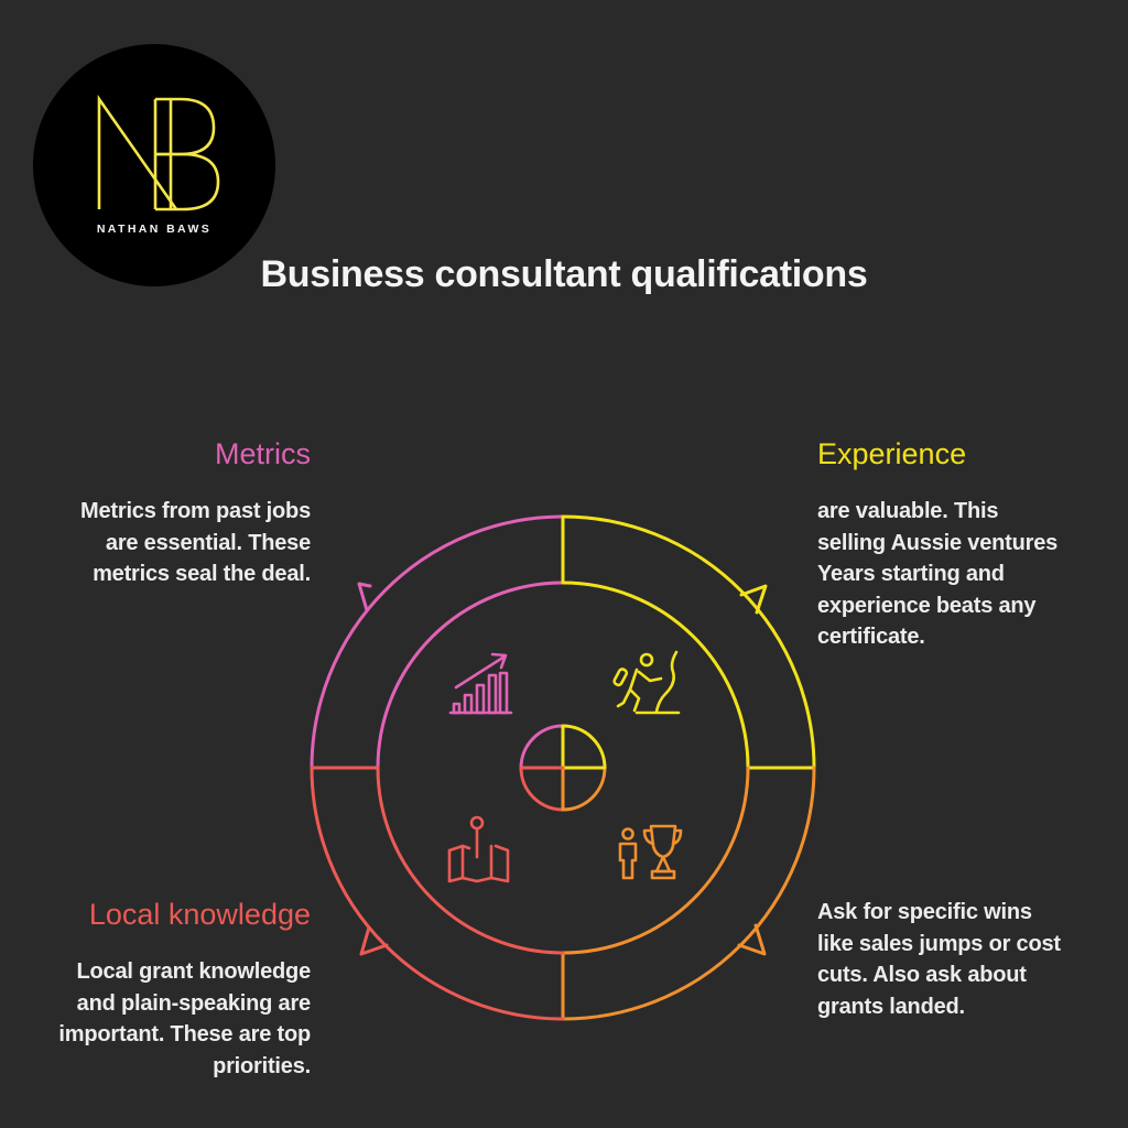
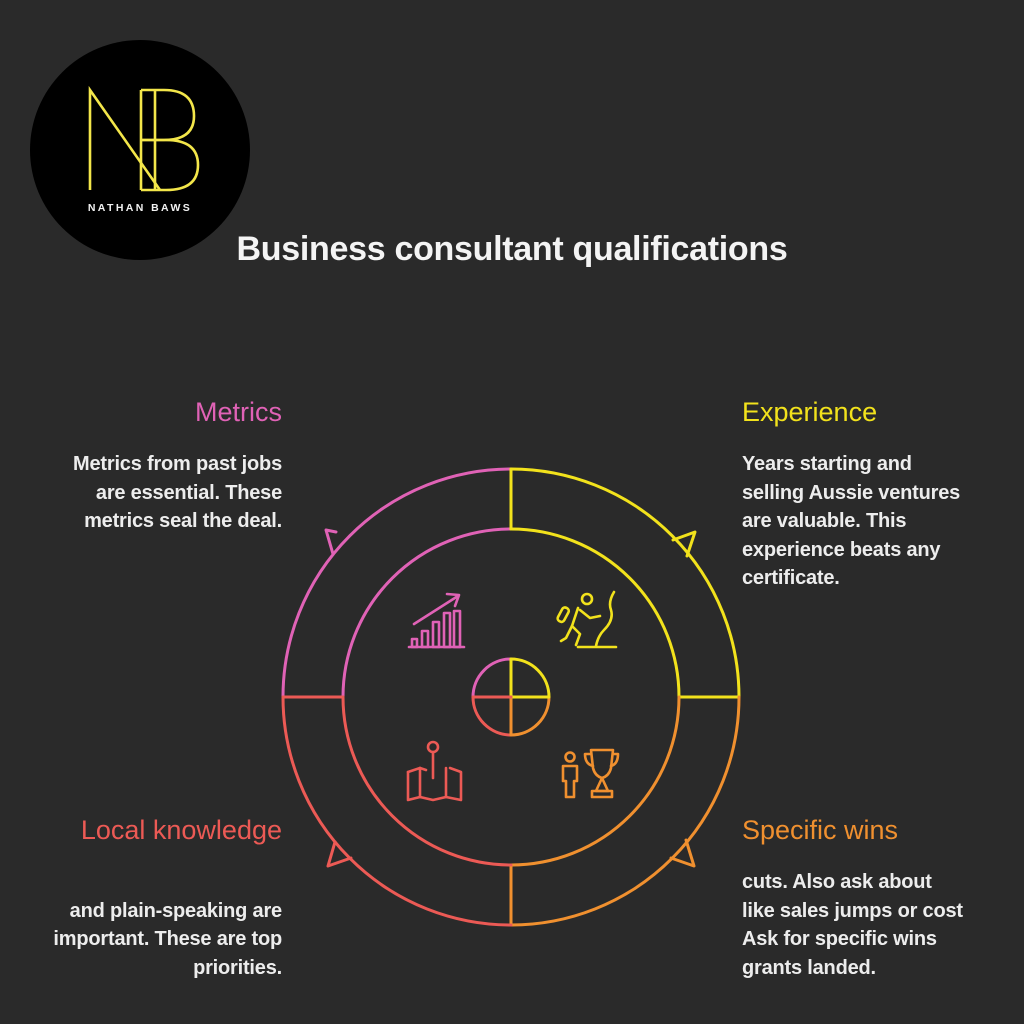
  NATHAN BAWS
  Business consultant qualifications
  Metrics
  Metrics from past jobs
  are essential. These
  metrics seal the deal.
  Experience
- are valuable. This
+ Years starting and
  selling Aussie ventures
- Years starting and
+ are valuable. This
  experience beats any
  certificate.
  Local knowledge
- Local grant knowledge
  and plain-speaking are
  important. These are top
  priorities.
+ Specific wins
- Ask for specific wins
+ cuts. Also ask about
  like sales jumps or cost
- cuts. Also ask about
+ Ask for specific wins
  grants landed.
